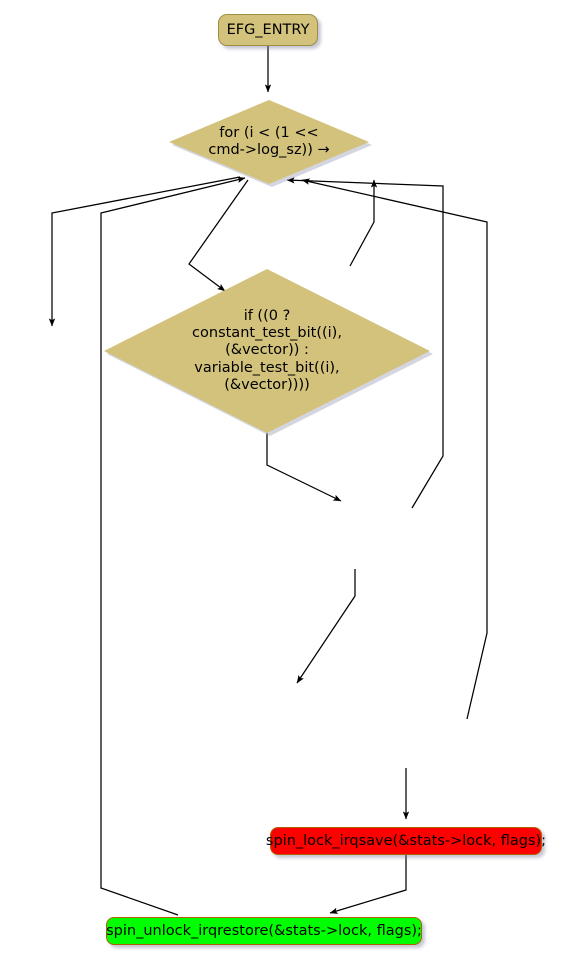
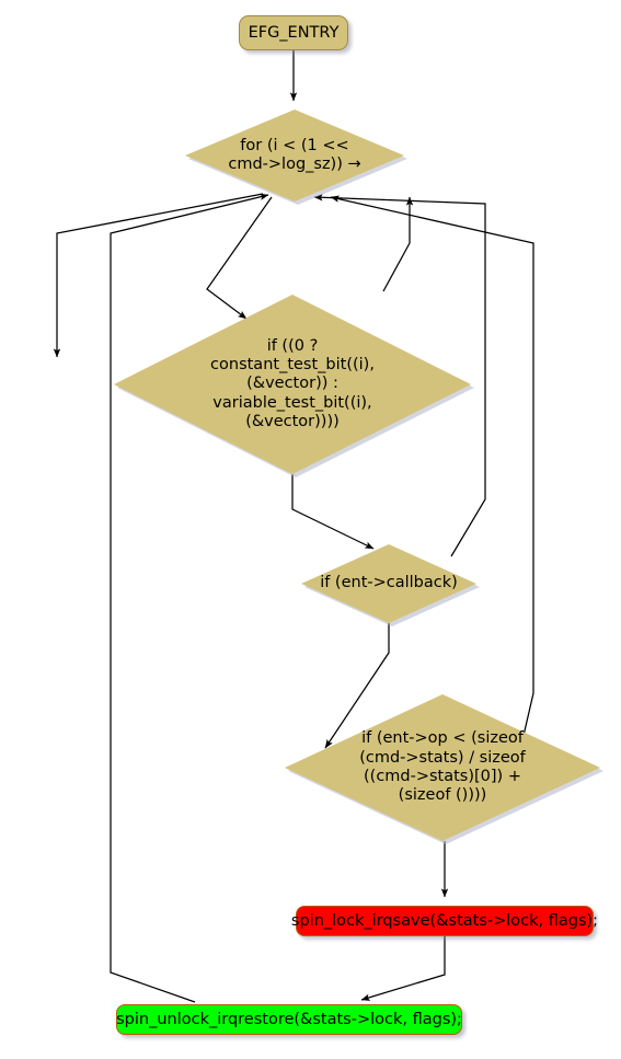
  EFG_ENTRY
  for (i < (1 <<
  cmd->log_sz)) →
  if ((0 ?
  constant_test_bit((i),
  (&vector)) :
  variable_test_bit((i),
  (&vector))))
+ if (ent->callback)
+ if (ent->op < (sizeof
+ (cmd->stats) / sizeof
+ ((cmd->stats)[0]) +
+ (sizeof ())))
  spin_lock_irqsave(&stats->lock, flags);
  spin_unlock_irqrestore(&stats->lock, flags);
